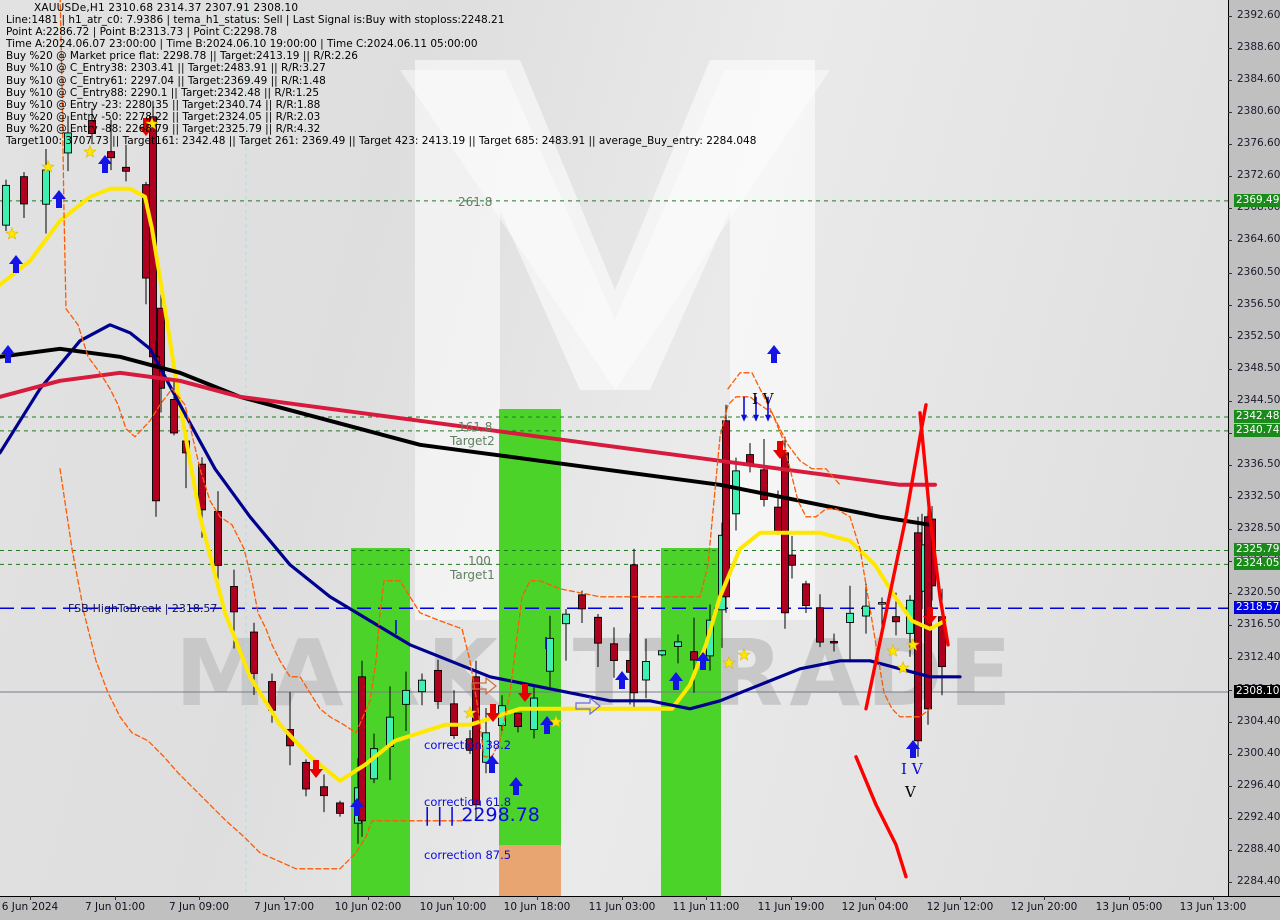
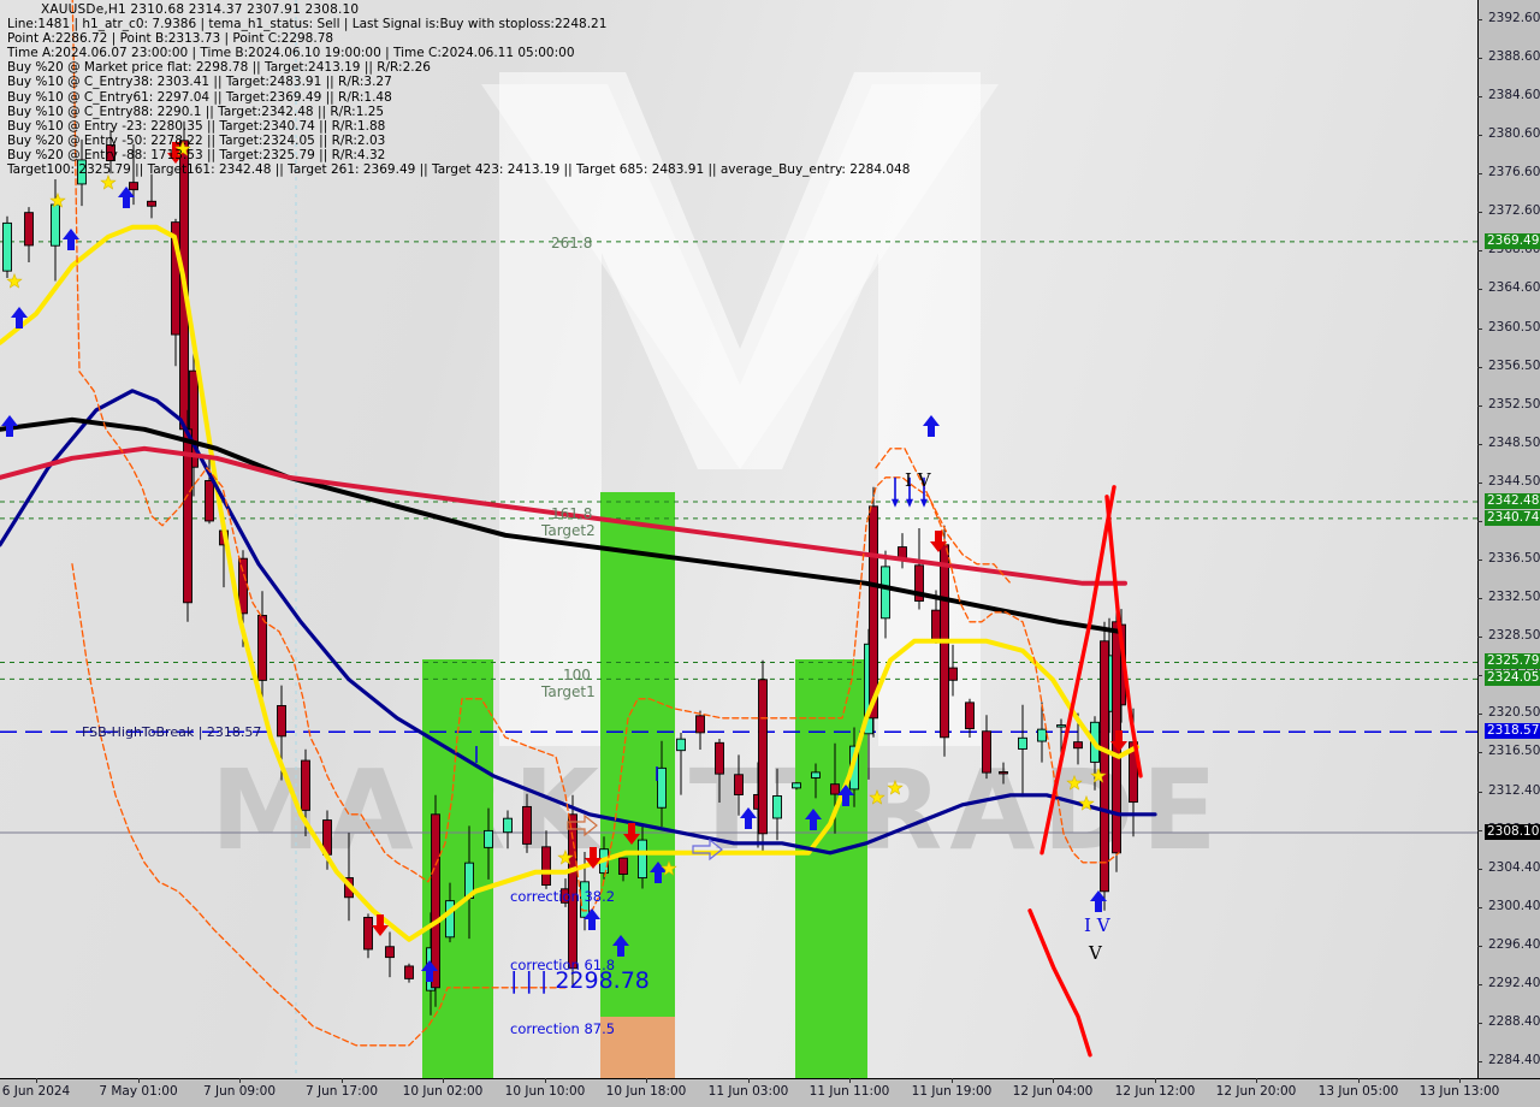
  MAKTRADE
  261.8
  161.8
  Target2
  100
  Target1
  FSB-HighToBreak | 2318.57
  correction 38.2
  correction 61.8
  | | | 2298.78
  correction 87.5
  I V
  I V
  V
  XAUUSDe,H1 2310.68 2314.37 2307.91 2308.10
  Line:1481 | h1_atr_c0: 7.9386 | tema_h1_status: Sell | Last Signal is:Buy with stoploss:2248.21
  Point A:2286.72 | Point B:2313.73 | Point C:2298.78
  Time A:2024.06.07 23:00:00 | Time B:2024.06.10 19:00:00 | Time C:2024.06.11 05:00:00
  Buy %20 @ Market price flat: 2298.78 || Target:2413.19 || R/R:2.26
  Buy %10 @ C_Entry38: 2303.41 || Target:2483.91 || R/R:3.27
  Buy %10 @ C_Entry61: 2297.04 || Target:2369.49 || R/R:1.48
  Buy %10 @ C_Entry88: 2290.1 || Target:2342.48 || R/R:1.25
  Buy %10 @ Entry -23: 2280.35 || Target:2340.74 || R/R:1.88
  Buy %20 @ Entry -50: 2278.22 || Target:2324.05 || R/R:2.03
- Buy %20 @ Entry -88: 2268.79 || Target:2325.79 || R/R:4.32
+ Buy %20 @ Entry -88: 1713.53 || Target:2325.79 || R/R:4.32
- Target100: 3707.73 || Target161: 2342.48 || Target 261: 2369.49 || Target 423: 2413.19 || Target 685: 2483.91 || average_Buy_entry: 2284.048
+ Target100: 2325.79 || Target161: 2342.48 || Target 261: 2369.49 || Target 423: 2413.19 || Target 685: 2483.91 || average_Buy_entry: 2284.048
  2392.60
  2388.60
  2384.60
  2380.60
  2376.60
  2372.60
  2368.60
  2364.60
  2360.50
  2356.50
  2352.50
  2348.50
  2344.50
  2336.50
  2332.50
  2328.50
  2320.50
  2316.50
  2312.40
  2304.40
  2300.40
  2296.40
  2292.40
  2288.40
  2284.40
  2369.49
  2342.48
  2340.74
  2325.79
  2324.05
  2318.57
  2308.10
  6 Jun 2024
- 7 Jun 01:00
+ 7 May 01:00
  7 Jun 09:00
  7 Jun 17:00
  10 Jun 02:00
  10 Jun 10:00
  10 Jun 18:00
  11 Jun 03:00
  11 Jun 11:00
  11 Jun 19:00
  12 Jun 04:00
  12 Jun 12:00
  12 Jun 20:00
  13 Jun 05:00
  13 Jun 13:00
